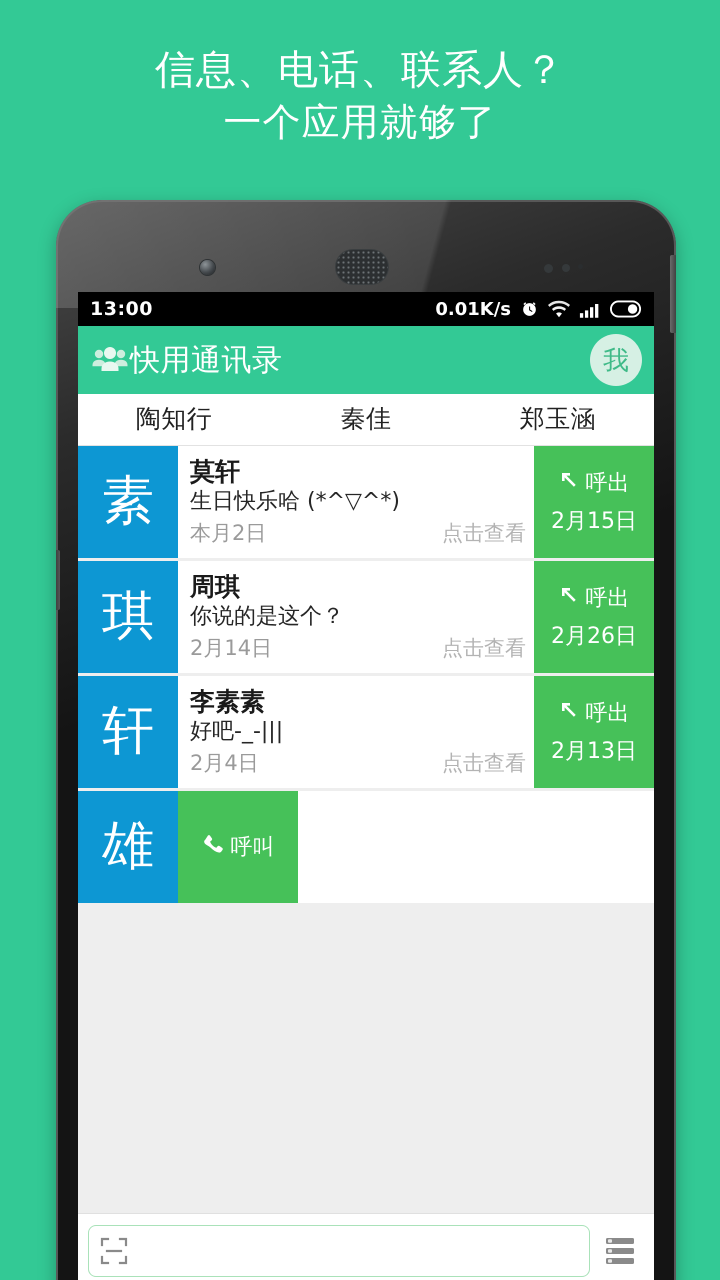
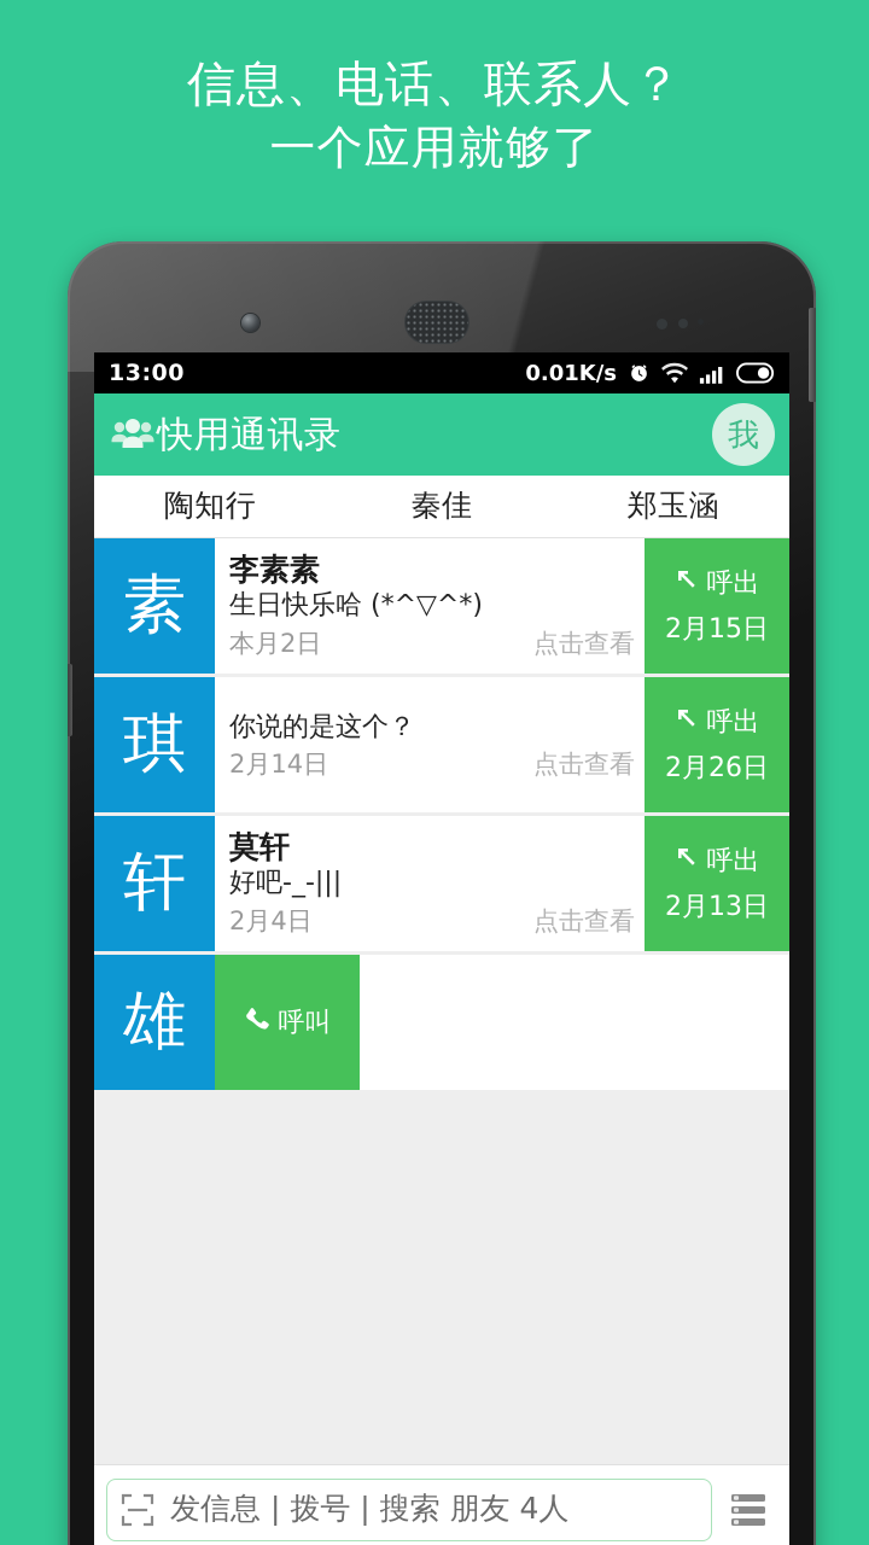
  信息、电话、联系人？
  一个应用就够了
  13:00
  0.01K/s
  快用通讯录
  我
  陶知行
  秦佳
  郑玉涵
  素
- 莫轩
+ 李素素
  生日快乐哈 (*^▽^*)
  本月2日
  点击查看
  呼出
  2月15日
  琪
- 周琪
  你说的是这个？
  2月14日
  点击查看
  呼出
  2月26日
  轩
- 李素素
+ 莫轩
  好吧-_-|||
  2月4日
  点击查看
  呼出
  2月13日
  雄
  呼叫
+ 发信息 | 拨号 | 搜索 朋友 4人
